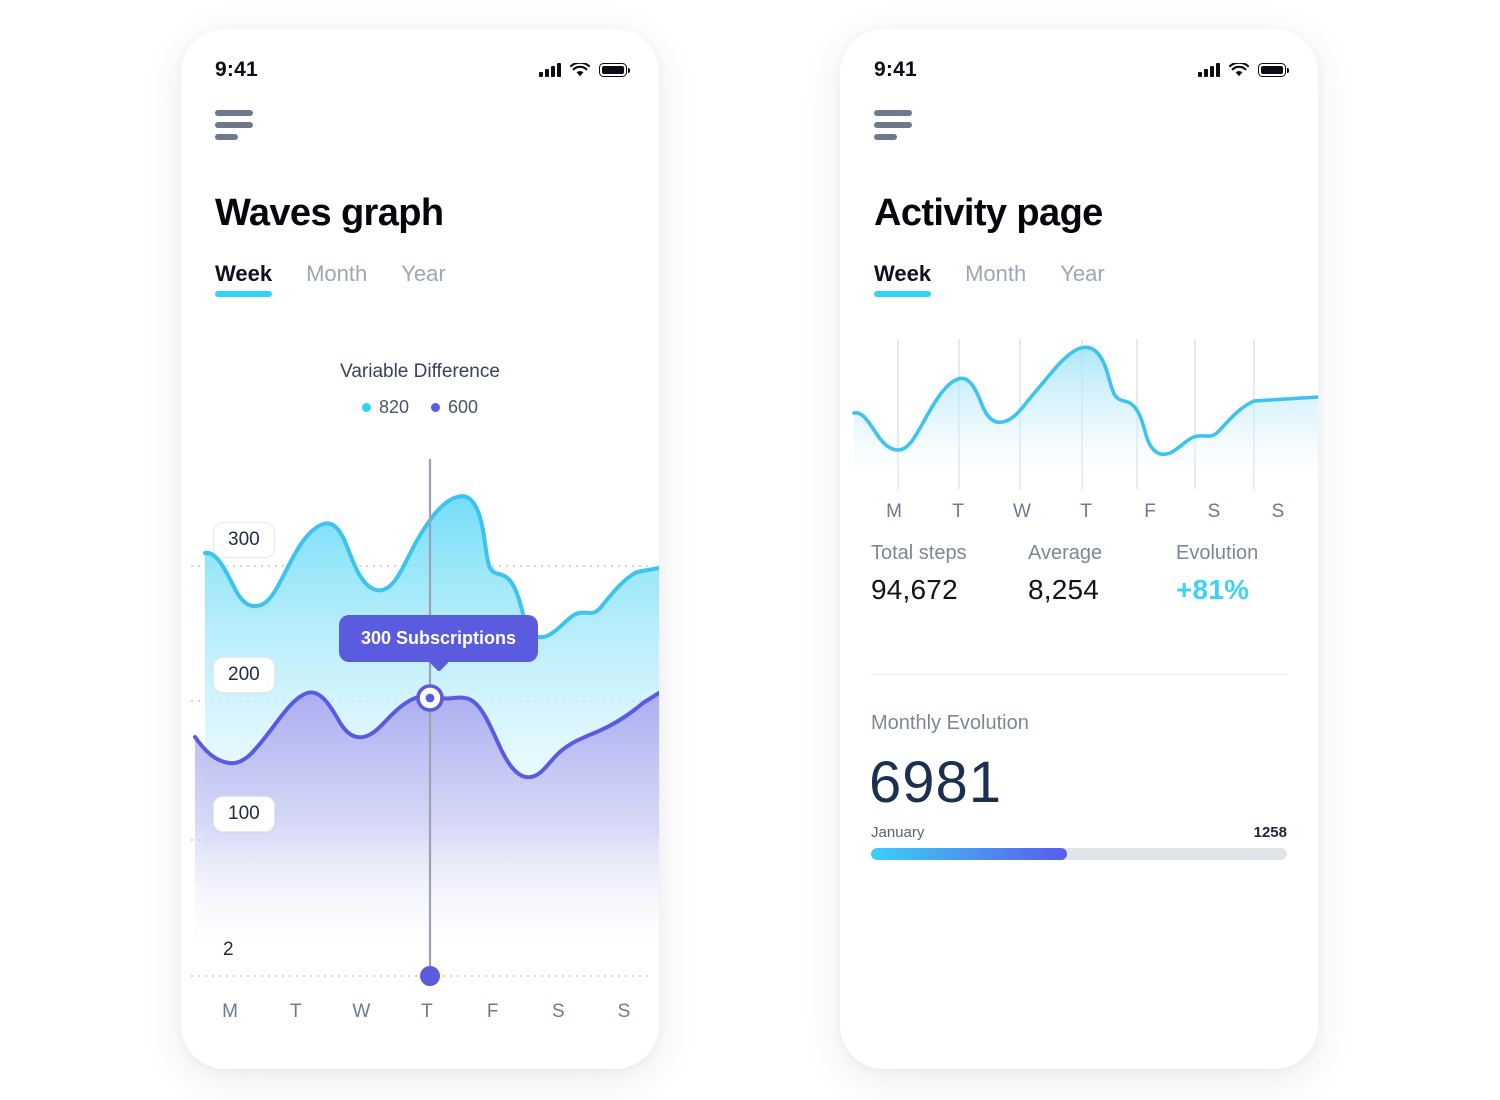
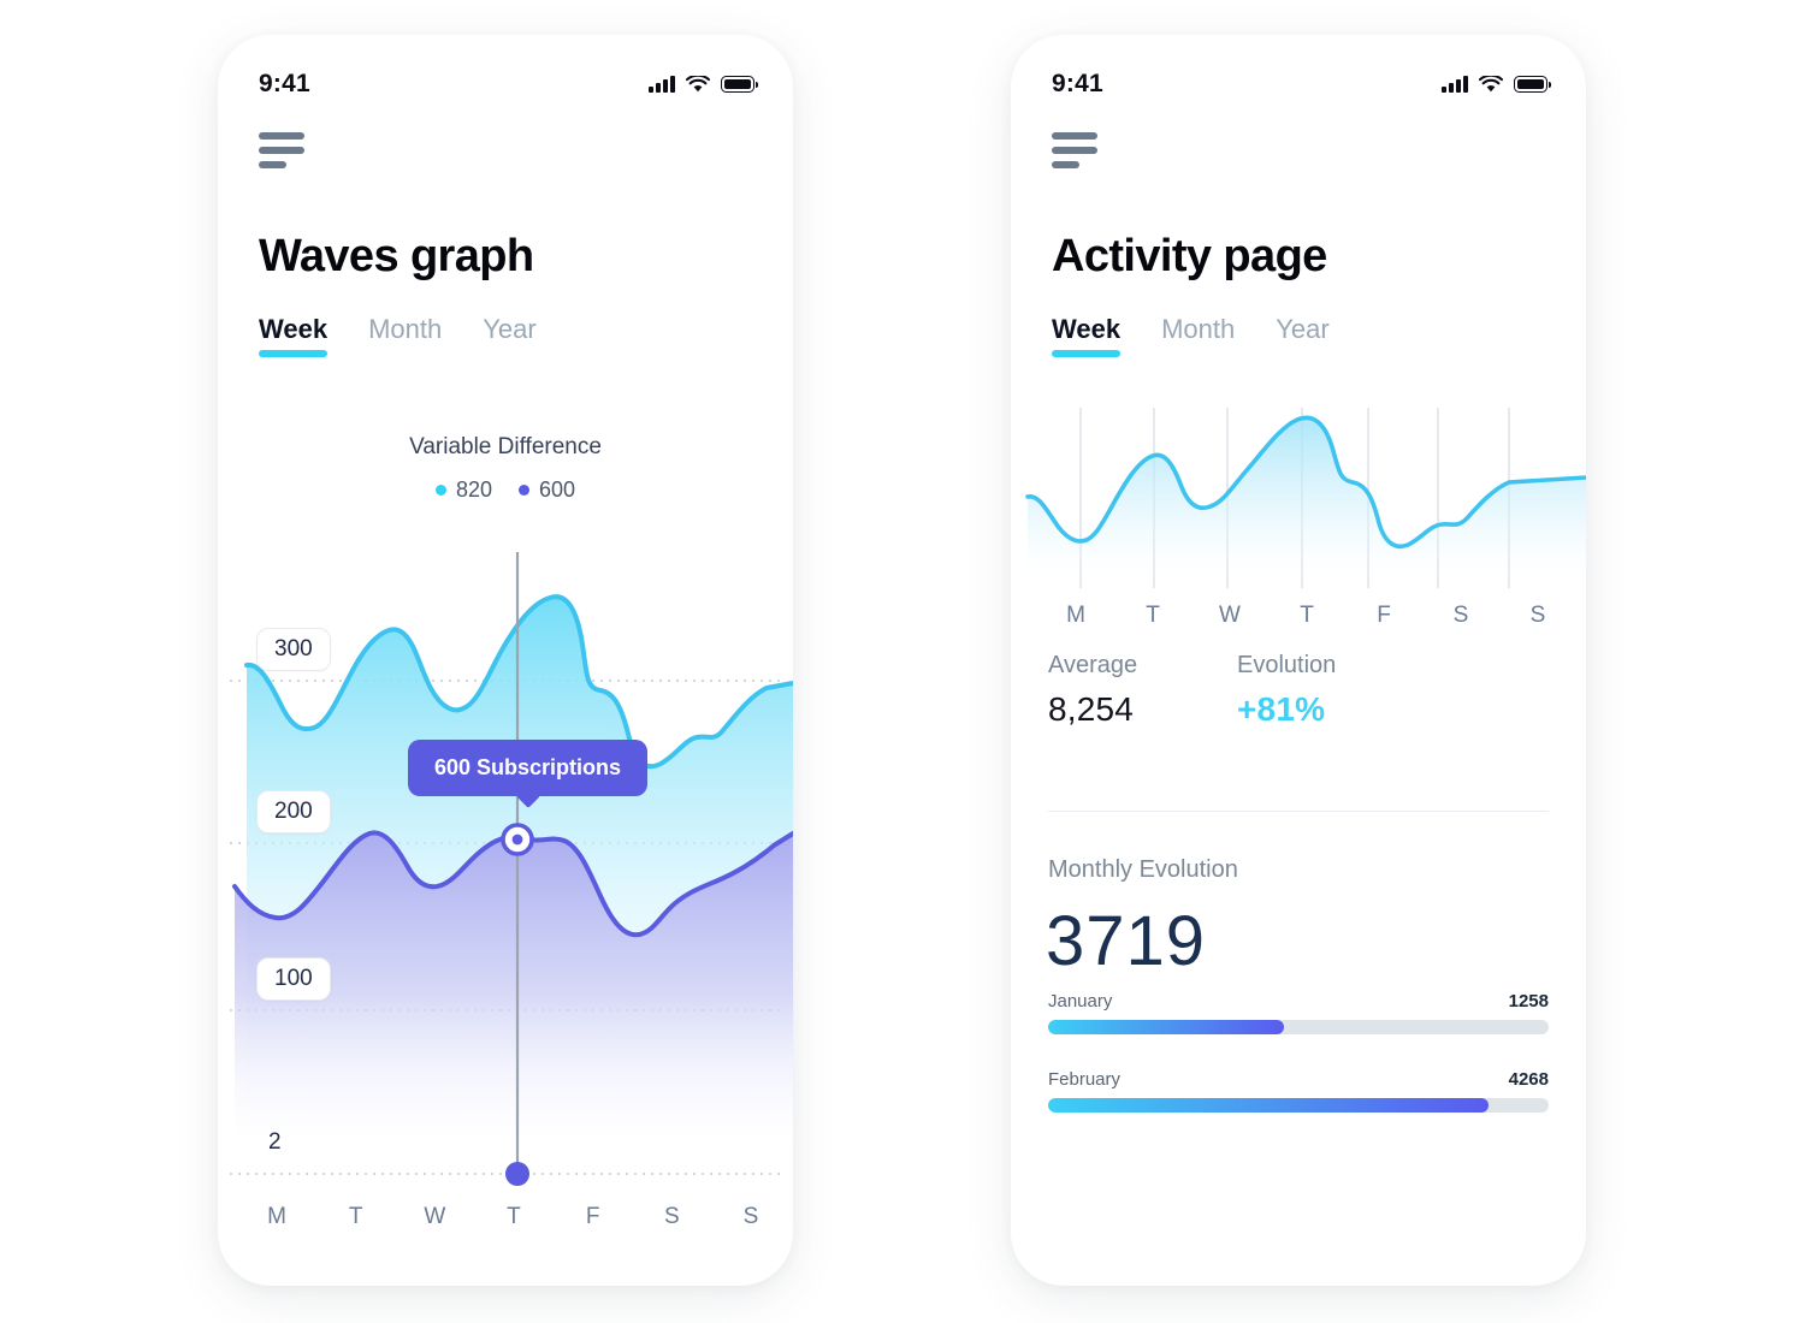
  9:41
  Waves graph
  Week
  Month
  Year
  Variable Difference
  820
  600
  300
  200
  100
  2
- 300 Subscriptions
+ 600 Subscriptions
  M
  T
  W
  T
  F
  S
  S
  9:41
  Activity page
  Week
  Month
  Year
  M
  T
  W
  T
  F
  S
  S
- Total steps
- 94,672
  Average
  8,254
  Evolution
  +81%
  Monthly Evolution
- 6981
+ 3719
  January
  1258
+ February
+ 4268
